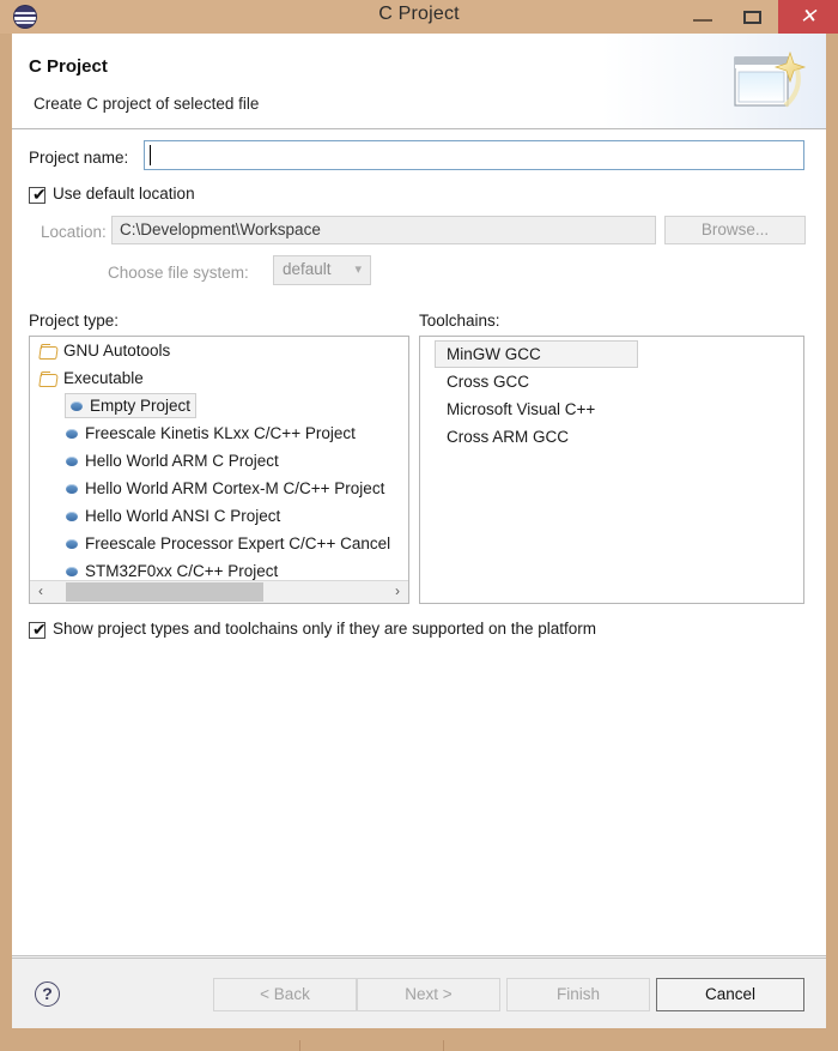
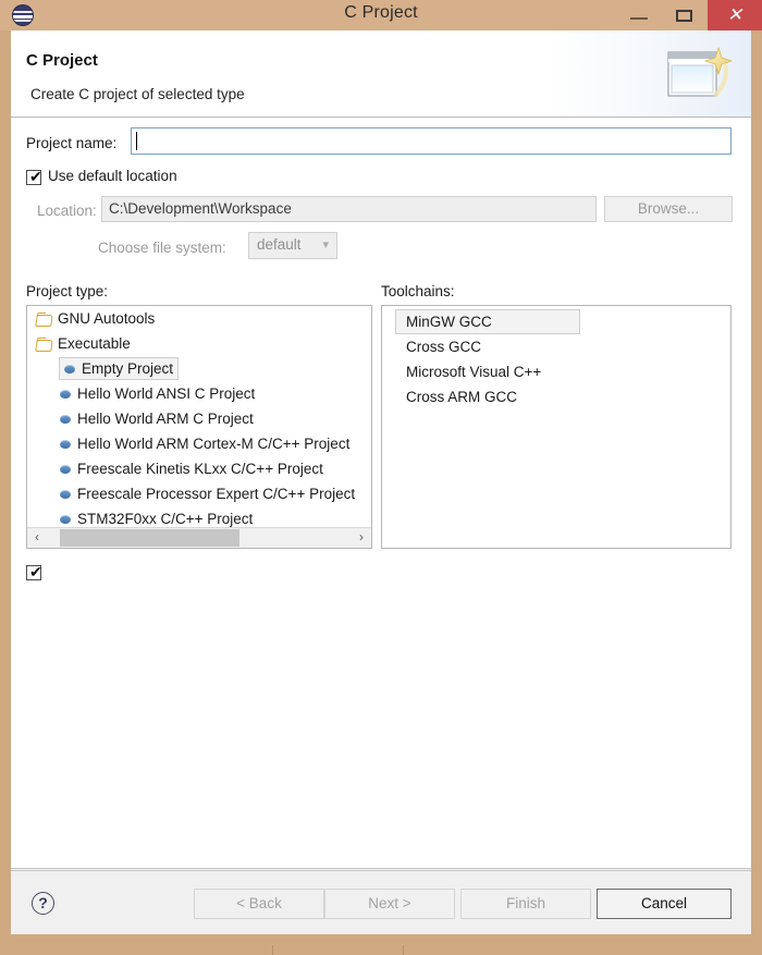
  C Project
  C Project
- Create C project of selected file
+ Create C project of selected type
  Project name:
  ✔
  Use default location
  Location:
  C:\Development\Workspace
  Browse...
  Choose file system:
  default
  ▾
  Project type:
  Toolchains:
  GNU Autotools
  Executable
  Empty Project
- Freescale Kinetis KLxx C/C++ Project
+ Hello World ANSI C Project
  Hello World ARM C Project
  Hello World ARM Cortex-M C/C++ Project
- Hello World ANSI C Project
+ Freescale Kinetis KLxx C/C++ Project
- Freescale Processor Expert C/C++ Cancel
+ Freescale Processor Expert C/C++ Project
  STM32F0xx C/C++ Project
  ‹
  ›
  MinGW GCC
  Cross GCC
  Microsoft Visual C++
  Cross ARM GCC
  ✔
- Show project types and toolchains only if they are supported on the platform
  ?
  < Back
  Next >
  Finish
  Cancel
